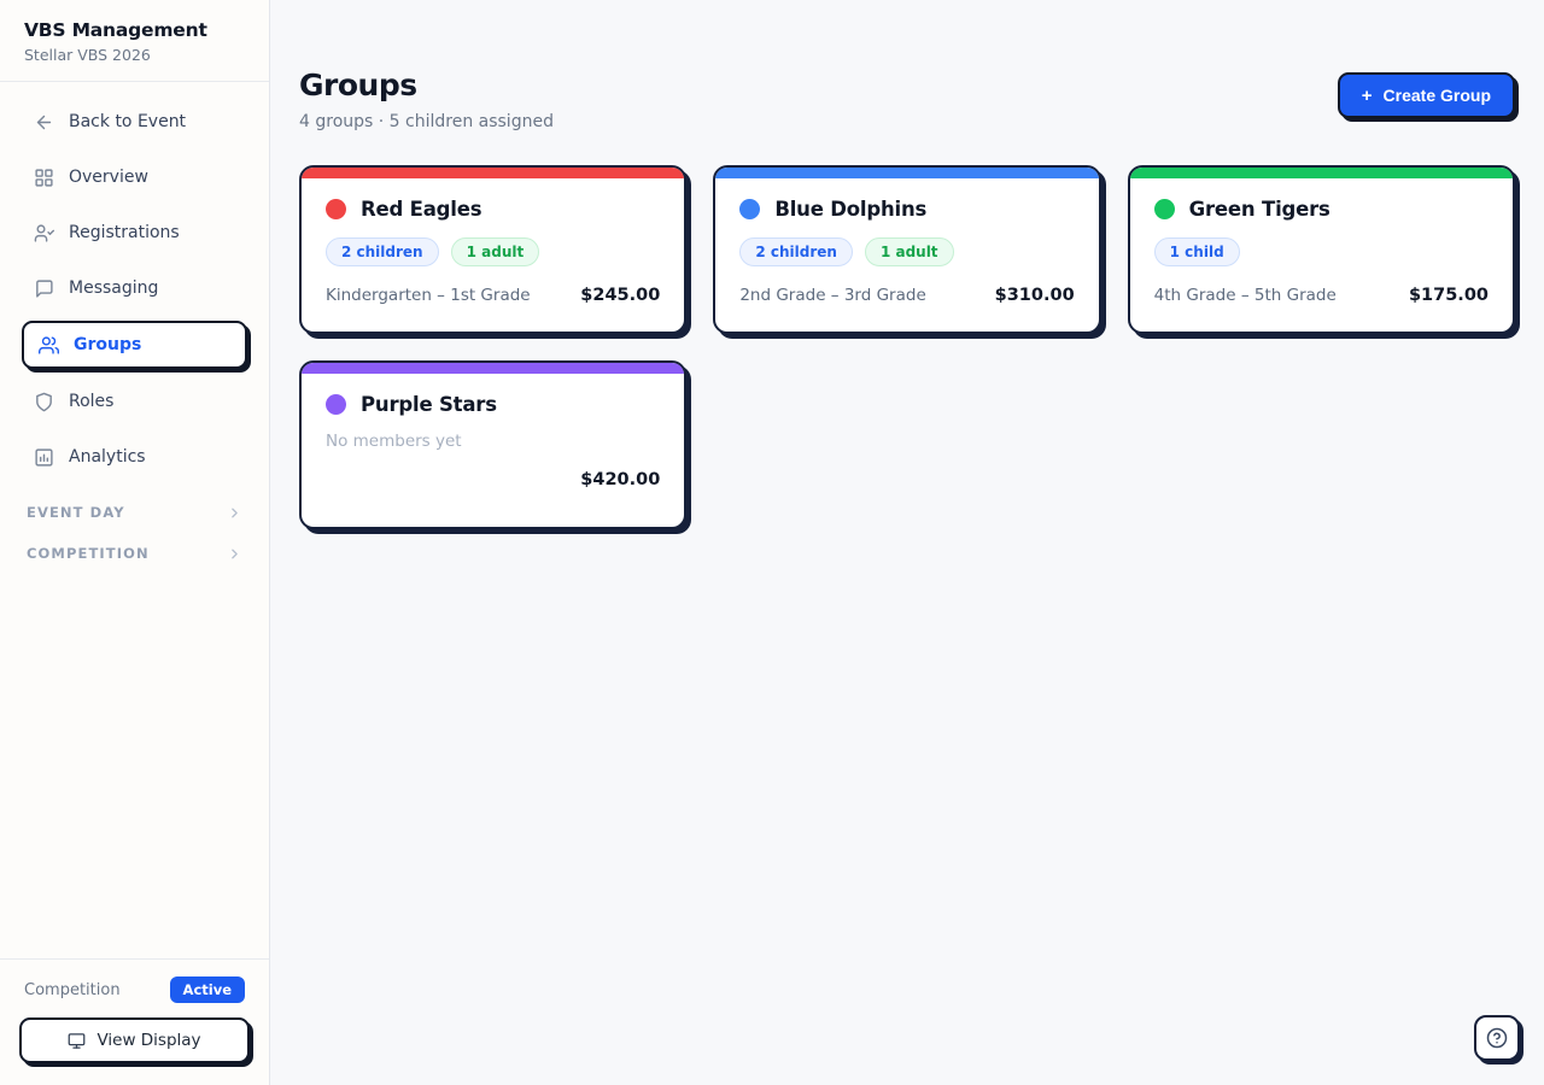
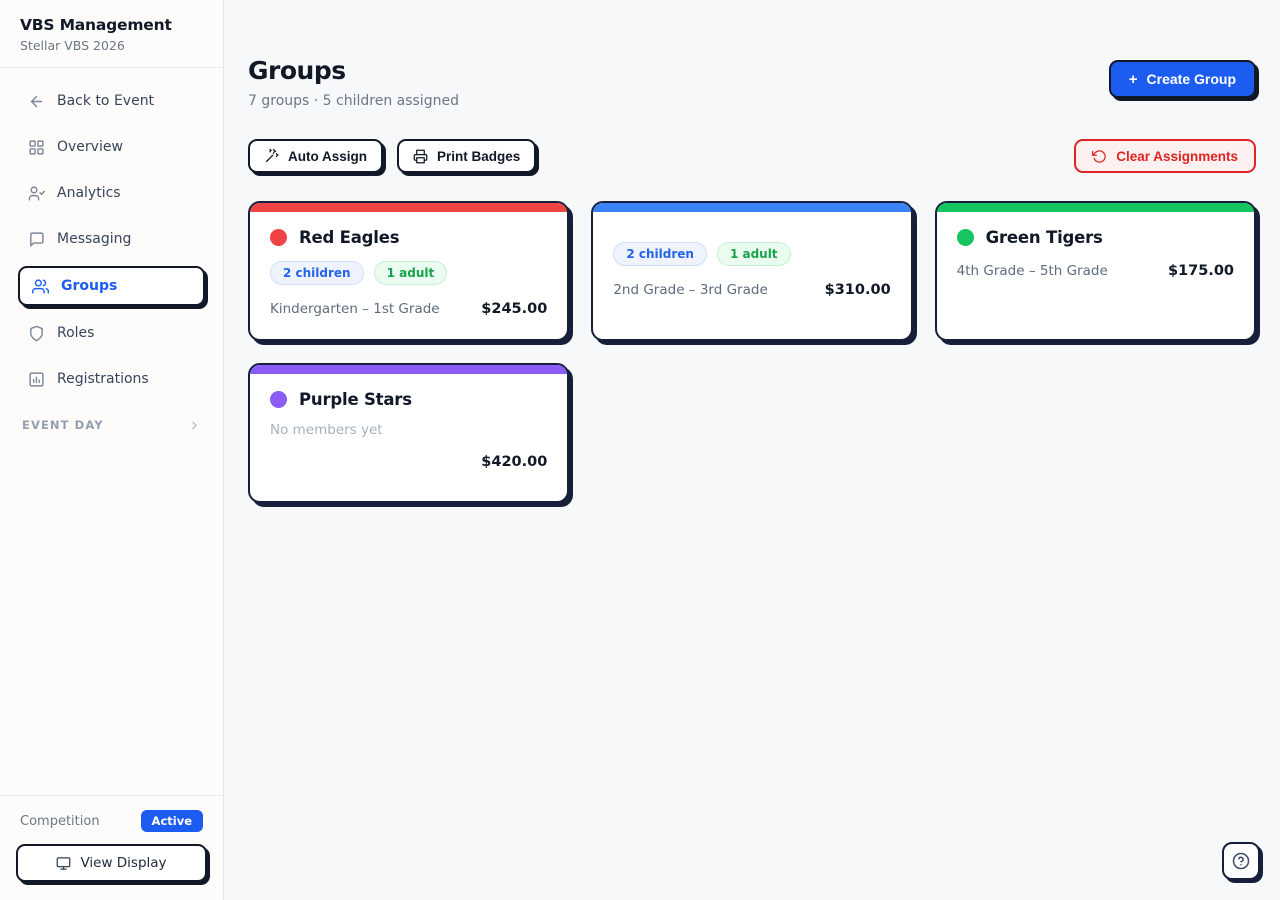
  VBS Management
  Stellar VBS 2026
  Back to Event
  Overview
- Registrations
+ Analytics
  Messaging
  Groups
  Roles
- Analytics
+ Registrations
  EVENT DAY
- COMPETITION
  Competition
  Active
  View Display
  Groups
- 4 groups · 5 children assigned
+ 7 groups · 5 children assigned
  +
  Create Group
+ Auto Assign
+ Print Badges
+ Clear Assignments
  Red Eagles
  2 children
  1 adult
  Kindergarten – 1st Grade
  $245.00
- Blue Dolphins
  2 children
  1 adult
  2nd Grade – 3rd Grade
  $310.00
  Green Tigers
- 1 child
  4th Grade – 5th Grade
  $175.00
  Purple Stars
  No members yet
  $420.00
